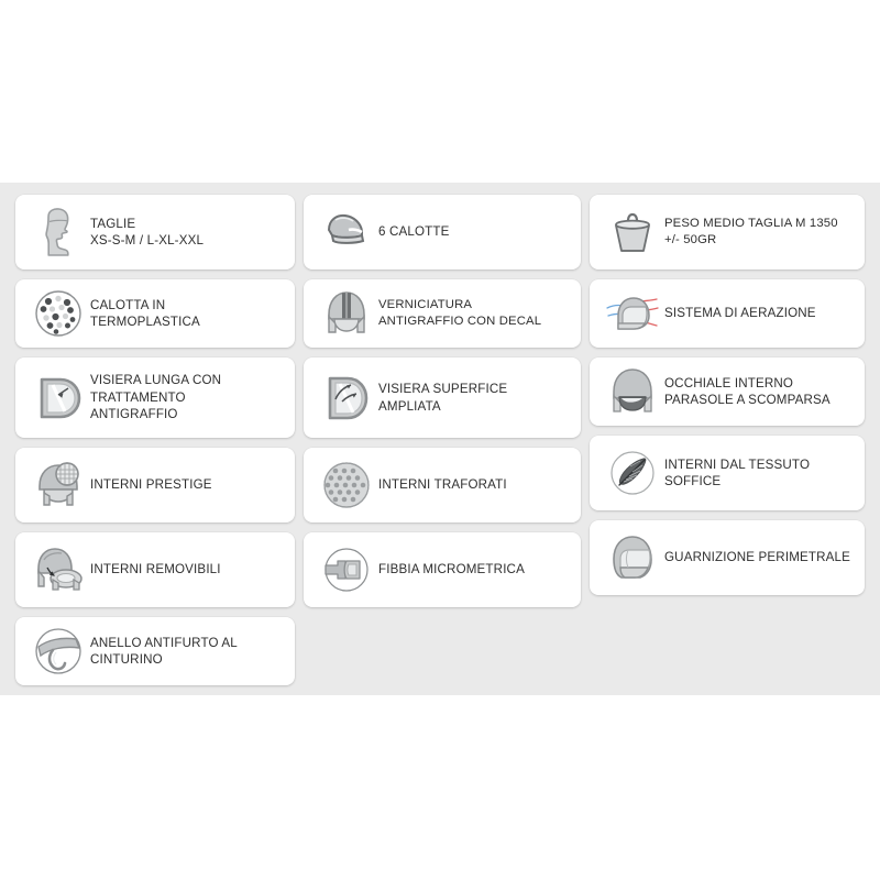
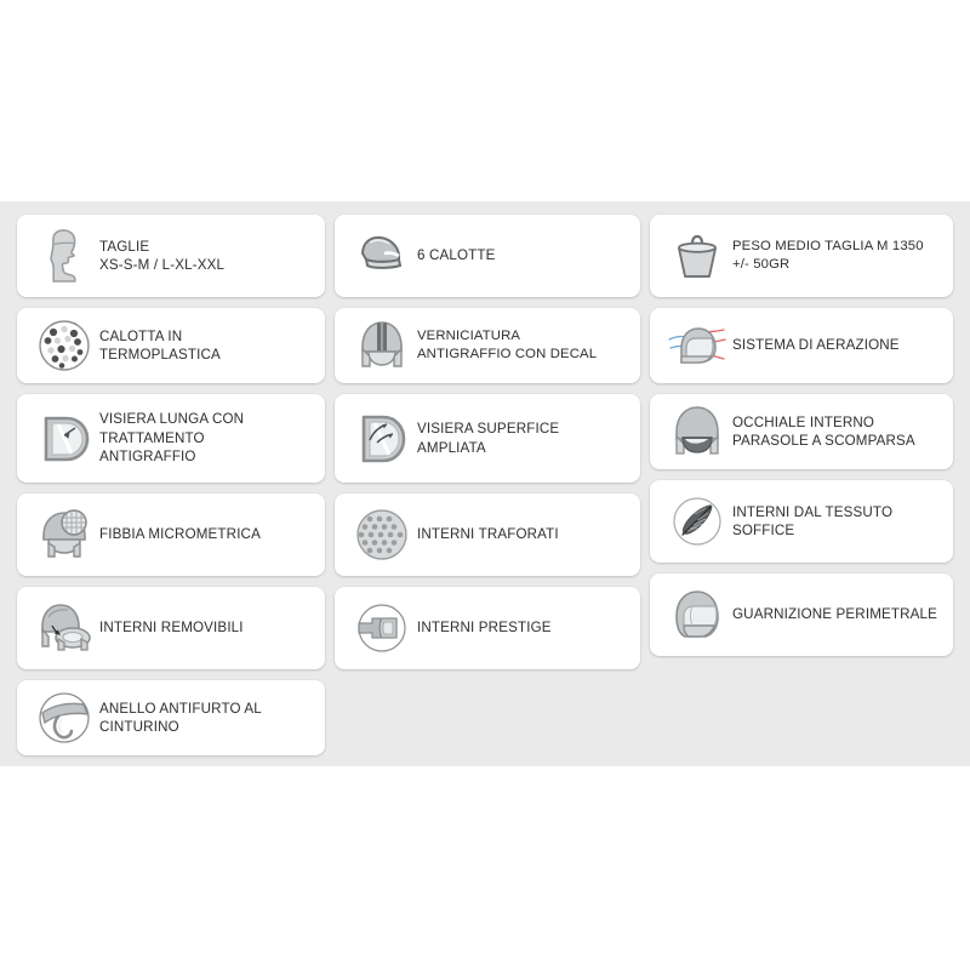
  TAGLIE
  XS-S-M / L-XL-XXL
  CALOTTA IN
  TERMOPLASTICA
  VISIERA LUNGA CON
  TRATTAMENTO
  ANTIGRAFFIO
- INTERNI PRESTIGE
+ FIBBIA MICROMETRICA
  INTERNI REMOVIBILI
  ANELLO ANTIFURTO AL
  CINTURINO
  6 CALOTTE
  VERNICIATURA
  ANTIGRAFFIO CON DECAL
  VISIERA SUPERFICE
  AMPLIATA
  INTERNI TRAFORATI
- FIBBIA MICROMETRICA
+ INTERNI PRESTIGE
  PESO MEDIO TAGLIA M 1350
  +/- 50GR
  SISTEMA DI AERAZIONE
  OCCHIALE INTERNO
  PARASOLE A SCOMPARSA
  INTERNI DAL TESSUTO
  SOFFICE
  GUARNIZIONE PERIMETRALE
